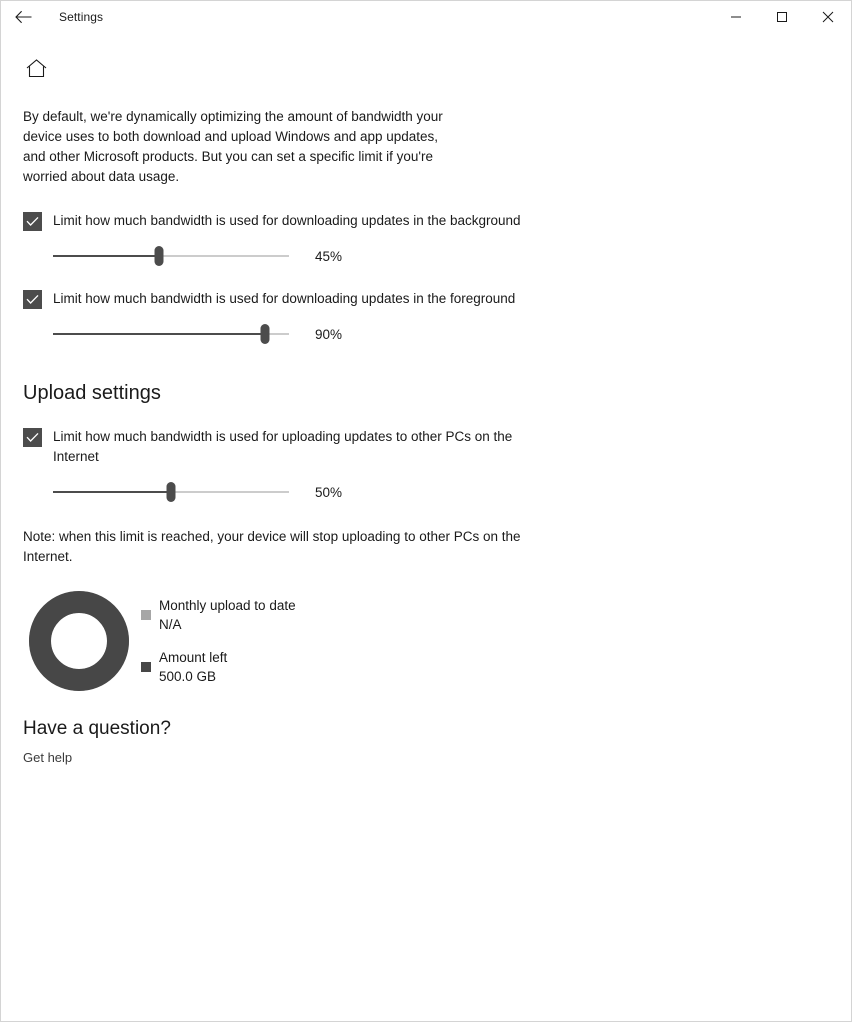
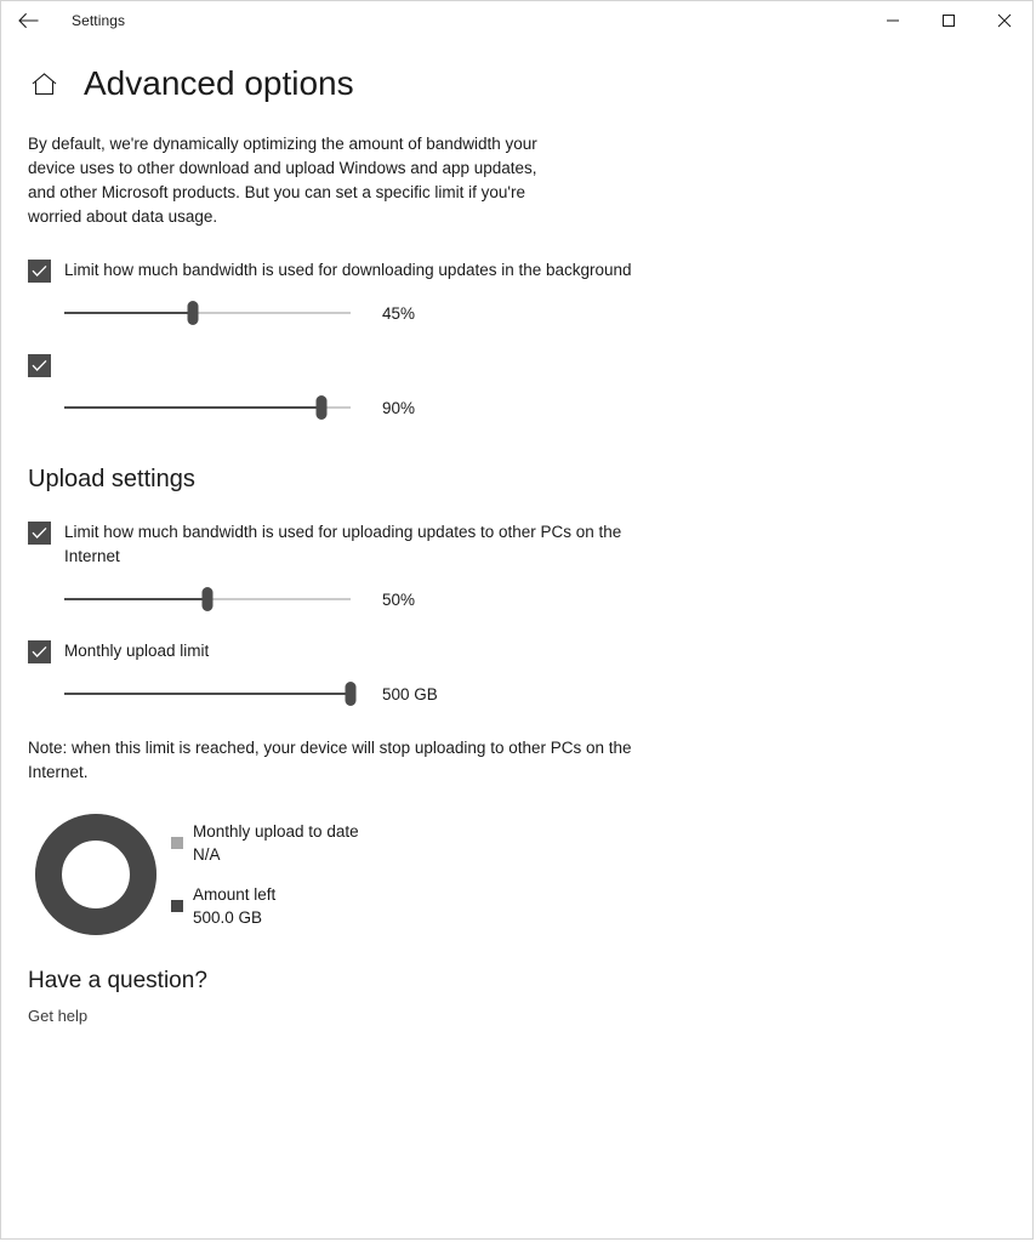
  Settings
+ Advanced options
- By default, we're dynamically optimizing the amount of bandwidth your device uses to both download and upload Windows and app updates, and other Microsoft products. But you can set a specific limit if you're worried about data usage.
+ By default, we're dynamically optimizing the amount of bandwidth your device uses to other download and upload Windows and app updates, and other Microsoft products. But you can set a specific limit if you're worried about data usage.
  Limit how much bandwidth is used for downloading updates in the background
  45%
- Limit how much bandwidth is used for downloading updates in the foreground
  90%
  Upload settings
  Limit how much bandwidth is used for uploading updates to other PCs on the Internet
  50%
+ Monthly upload limit
+ 500 GB
  Note: when this limit is reached, your device will stop uploading to other PCs on the Internet.
  Monthly upload to date
  N/A
  Amount left
  500.0 GB
  Have a question?
  Get help
